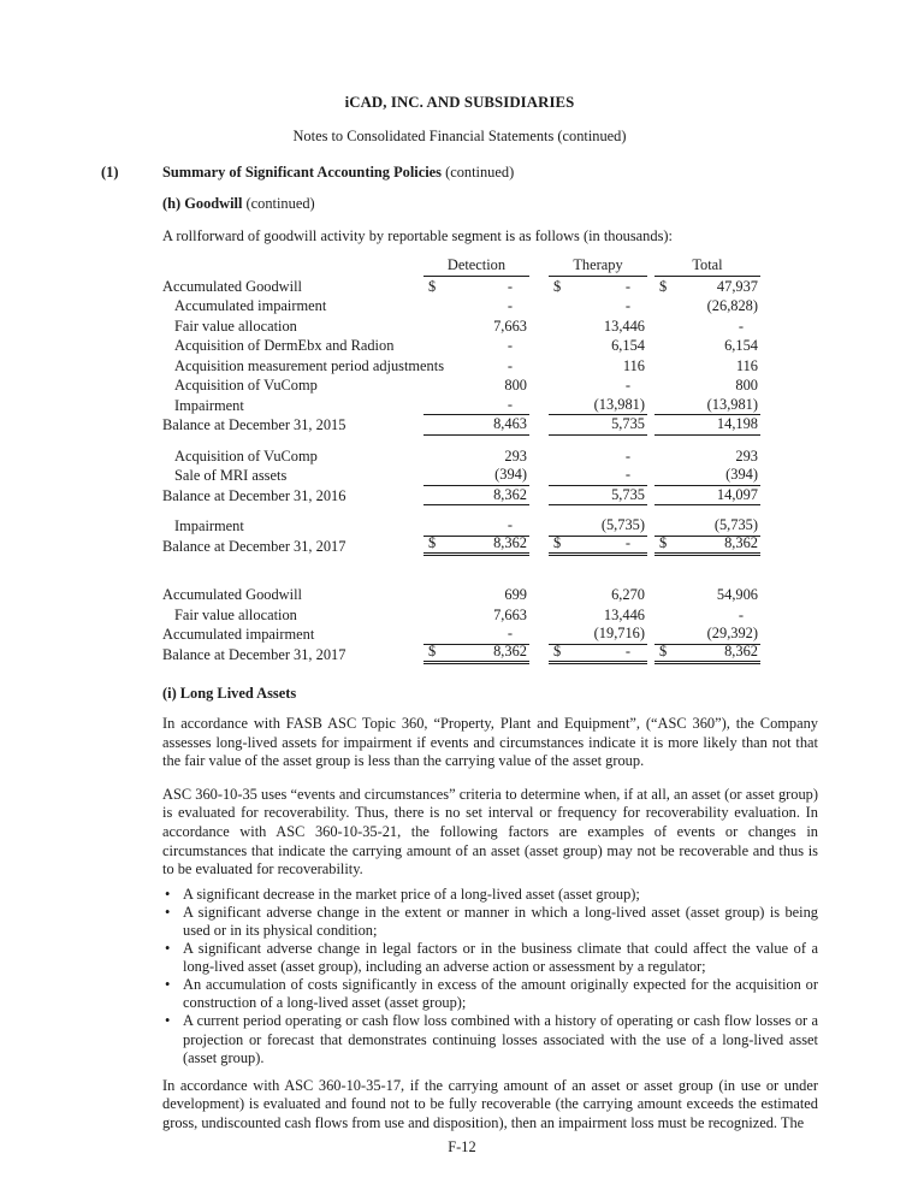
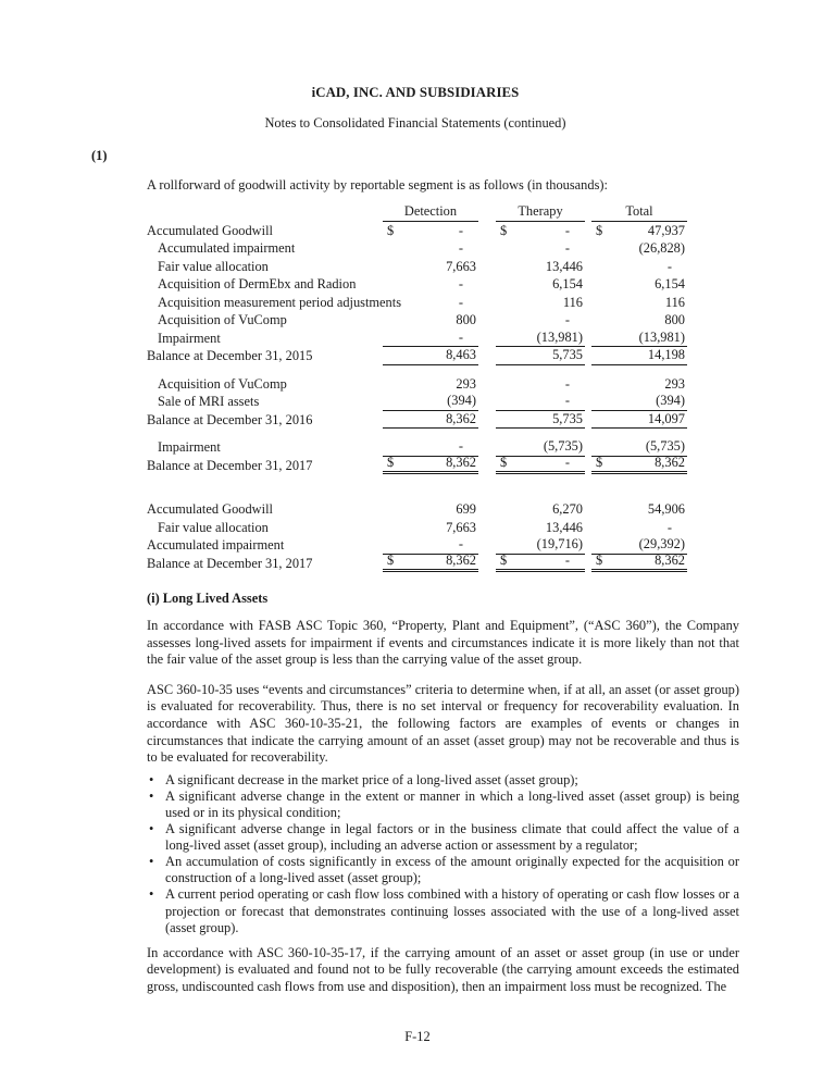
  iCAD, INC. AND SUBSIDIARIES
  Notes to Consolidated Financial Statements (continued)
  (1)
- Summary of Significant Accounting Policies (continued)
- (h) Goodwill (continued)
  A rollforward of goodwill activity by reportable segment is as follows (in thousands):
  Detection
  Therapy
  Total
  Accumulated Goodwill
  $
  -
  $
  -
  $
  47,937
  Accumulated impairment
  -
  -
  (26,828)
  Fair value allocation
  7,663
  13,446
  -
  Acquisition of DermEbx and Radion
  -
  6,154
  6,154
  Acquisition measurement period adjustmen
  -
  116
  116
  Acquisition of VuComp
  800
  -
  800
  Impairment
  -
  (13,981)
  (13,981)
  Balance at December 31, 2015
  8,463
  5,735
  14,198
  Acquisition of VuComp
  293
  -
  293
  Sale of MRI assets
  (394)
  -
  (394)
  Balance at December 31, 2016
  8,362
  5,735
  14,097
  Impairment
  -
  (5,735)
  (5,735)
  Balance at December 31, 2017
  $
  8,362
  $
  -
  $
  8,362
  Accumulated Goodwill
  699
  6,270
  54,906
  Fair value allocation
  7,663
  13,446
  -
  Accumulated impairment
  -
  (19,716)
  (29,392)
  Balance at December 31, 2017
  $
  8,362
  $
  -
  $
  8,362
  (i) Long Lived Assets
  In accordance with FASB ASC Topic 360, “Property, Plant and Equipment”, (“ASC 360”), the Company assesses long-lived assets for impairment if events and circumstances indicate it is more likely than not that the fair value of the asset group is less than the carrying value of the asset group.
  ASC 360-10-35 uses “events and circumstances” criteria to determine when, if at all, an asset (or asset group) is evaluated for recoverability. Thus, there is no set interval or frequency for recoverability evaluation. In accordance with ASC 360-10-35-21, the following factors are examples of events or changes in circumstances that indicate the carrying amount of an asset (asset group) may not be recoverable and thus is to be evaluated for recoverability.
  A significant decrease in the market price of a long-lived asset (asset group);
  A significant adverse change in the extent or manner in which a long-lived asset (asset group) is being used or in its physical condition;
  A significant adverse change in legal factors or in the business climate that could affect the value of a long-lived asset (asset group), including an adverse action or assessment by a regulator;
  An accumulation of costs significantly in excess of the amount originally expected for the acquisition or construction of a long-lived asset (asset group);
  A current period operating or cash flow loss combined with a history of operating or cash flow losses or a projection or forecast that demonstrates continuing losses associated with the use of a long-lived asset (asset group).
  In accordance with ASC 360-10-35-17, if the carrying amount of an asset or asset group (in use or under development) is evaluated and found not to be fully recoverable (the carrying amount exceeds the estimated gross, undiscounted cash flows from use and disposition), then an impairment loss must be recognized. The
  F-12
